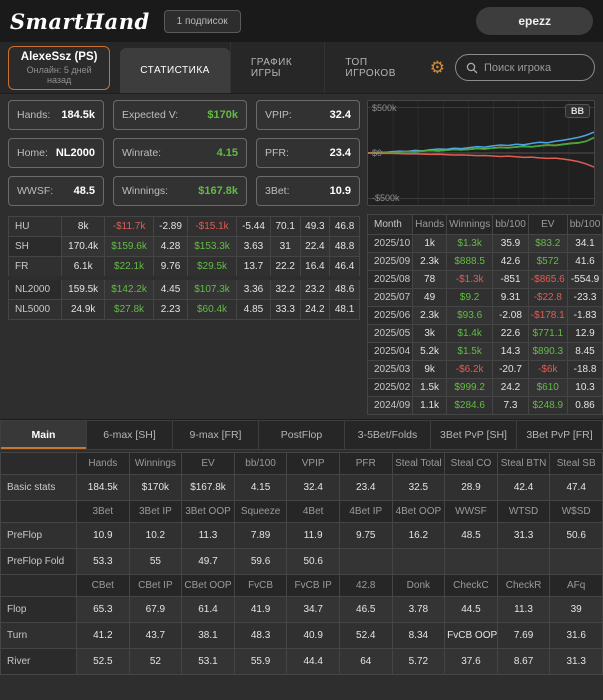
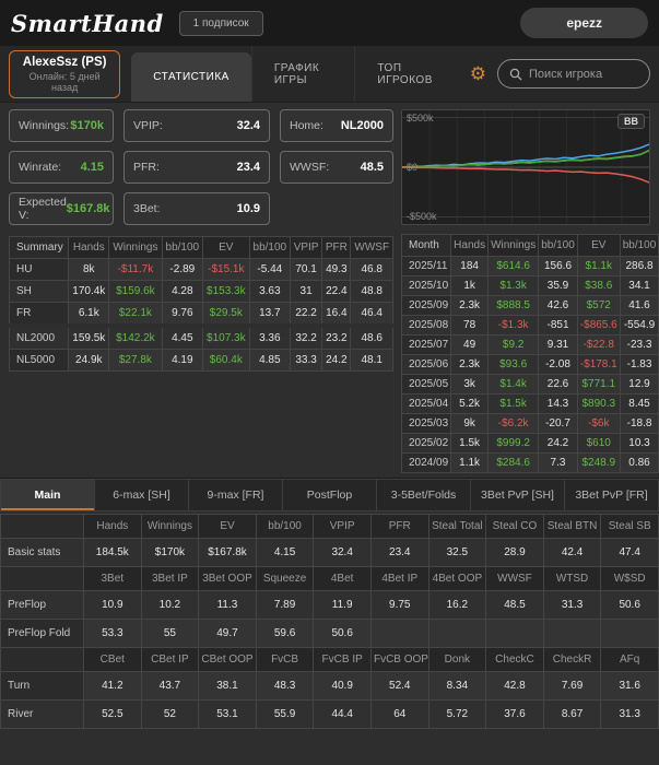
  SmartHand
  1 подписок
  epezz
  AlexeSsz (PS)
  Онлайн: 5 дней назад
  СТАТИСТИКА
  ГРАФИК ИГРЫ
  ТОП ИГРОКОВ
  ⚙
  Поиск игрока
- Hands:
- 184.5k
- Expected V:
+ Winnings:
  $170k
  VPIP:
  32.4
  Home:
  NL2000
  Winrate:
  4.15
  PFR:
  23.4
  WWSF:
  48.5
- Winnings:
+ Expected V:
  $167.8k
  3Bet:
  10.9
+ Summary	Hands	Winnings	bb/100	EV	bb/100	VPIP	PFR	WWSF
  HU	8k	-$11.7k	-2.89	-$15.1k	-5.44	70.1	49.3	46.8
  SH	170.4k	$159.6k	4.28	$153.3k	3.63	31	22.4	48.8
  FR	6.1k	$22.1k	9.76	$29.5k	13.7	22.2	16.4	46.4
  NL2000	159.5k	$142.2k	4.45	$107.3k	3.36	32.2	23.2	48.6
- NL5000	24.9k	$27.8k	2.23	$60.4k	4.85	33.3	24.2	48.1
+ NL5000	24.9k	$27.8k	4.19	$60.4k	4.85	33.3	24.2	48.1
  $500k
  $0
  -$500k
  BB
  Month	Hands	Winnings	bb/100	EV	bb/100
+ 2025/11	184	$614.6	156.6	$1.1k	286.8
- 2025/10	1k	$1.3k	35.9	$83.2	34.1
+ 2025/10	1k	$1.3k	35.9	$38.6	34.1
  2025/09	2.3k	$888.5	42.6	$572	41.6
  2025/08	78	-$1.3k	-851	-$865.6	-554.9
  2025/07	49	$9.2	9.31	-$22.8	-23.3
  2025/06	2.3k	$93.6	-2.08	-$178.1	-1.83
  2025/05	3k	$1.4k	22.6	$771.1	12.9
  2025/04	5.2k	$1.5k	14.3	$890.3	8.45
  2025/03	9k	-$6.2k	-20.7	-$6k	-18.8
  2025/02	1.5k	$999.2	24.2	$610	10.3
  2024/09	1.1k	$284.6	7.3	$248.9	0.86
  Main
  6-max [SH]
  9-max [FR]
  PostFlop
  3-5Bet/Folds
  3Bet PvP [SH]
  3Bet PvP [FR]
  	Hands	Winnings	EV	bb/100	VPIP	PFR	Steal Total	Steal CO	Steal BTN	Steal SB
  Basic stats	184.5k	$170k	$167.8k	4.15	32.4	23.4	32.5	28.9	42.4	47.4
  	3Bet	3Bet IP	3Bet OOP	Squeeze	4Bet	4Bet IP	4Bet OOP	WWSF	WTSD	W$SD
  PreFlop	10.9	10.2	11.3	7.89	11.9	9.75	16.2	48.5	31.3	50.6
  PreFlop Fold	53.3	55	49.7	59.6	50.6
- 	CBet	CBet IP	CBet OOP	FvCB	FvCB IP	42.8	Donk	CheckC	CheckR	AFq
+ 	CBet	CBet IP	CBet OOP	FvCB	FvCB IP	FvCB OOP	Donk	CheckC	CheckR	AFq
- Flop	65.3	67.9	61.4	41.9	34.7	46.5	3.78	44.5	11.3	39
- Turn	41.2	43.7	38.1	48.3	40.9	52.4	8.34	FvCB OOP	7.69	31.6
+ Turn	41.2	43.7	38.1	48.3	40.9	52.4	8.34	42.8	7.69	31.6
  River	52.5	52	53.1	55.9	44.4	64	5.72	37.6	8.67	31.3
